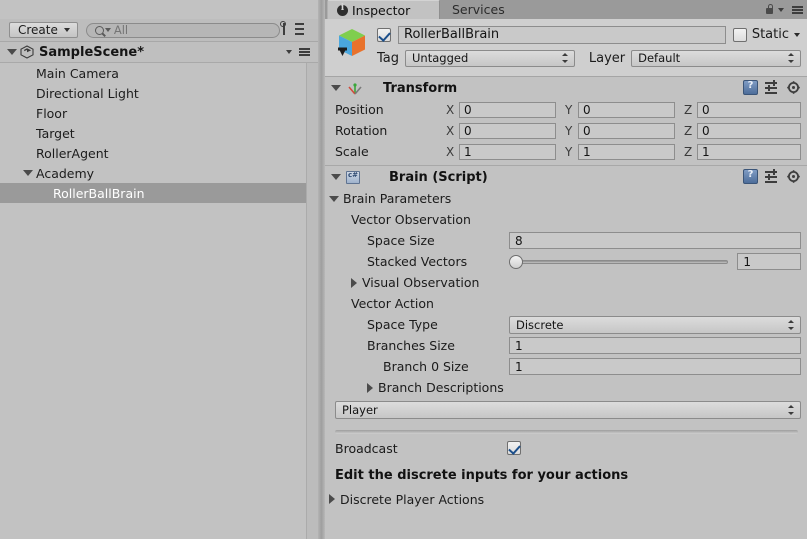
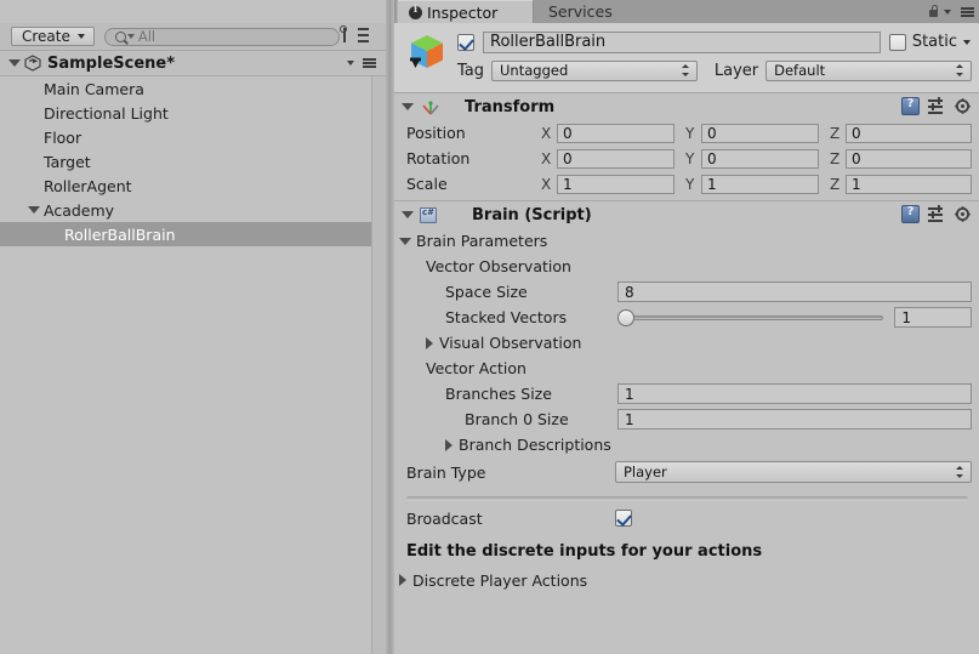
  Create
  All
  SampleScene*
  Main Camera
  Directional Light
  Floor
  Target
  RollerAgent
  Academy
  RollerBallBrain
  Inspector
  Services
  RollerBallBrain
  Static
  Tag
  Untagged
  Layer
  Default
  Transform
  Position
  X
  0
  Y
  0
  Z
  0
  Rotation
  X
  0
  Y
  0
  Z
  0
  Scale
  X
  1
  Y
  1
  Z
  1
  c#
  Brain (Script)
  Brain Parameters
  Vector Observation
  Space Size
  8
  Stacked Vectors
  1
  Visual Observation
  Vector Action
- Space Type
- Discrete
  Branches Size
  1
  Branch 0 Size
  1
  Branch Descriptions
+ Brain Type
  Player
  Broadcast
  Edit the discrete inputs for your actions
  Discrete Player Actions
